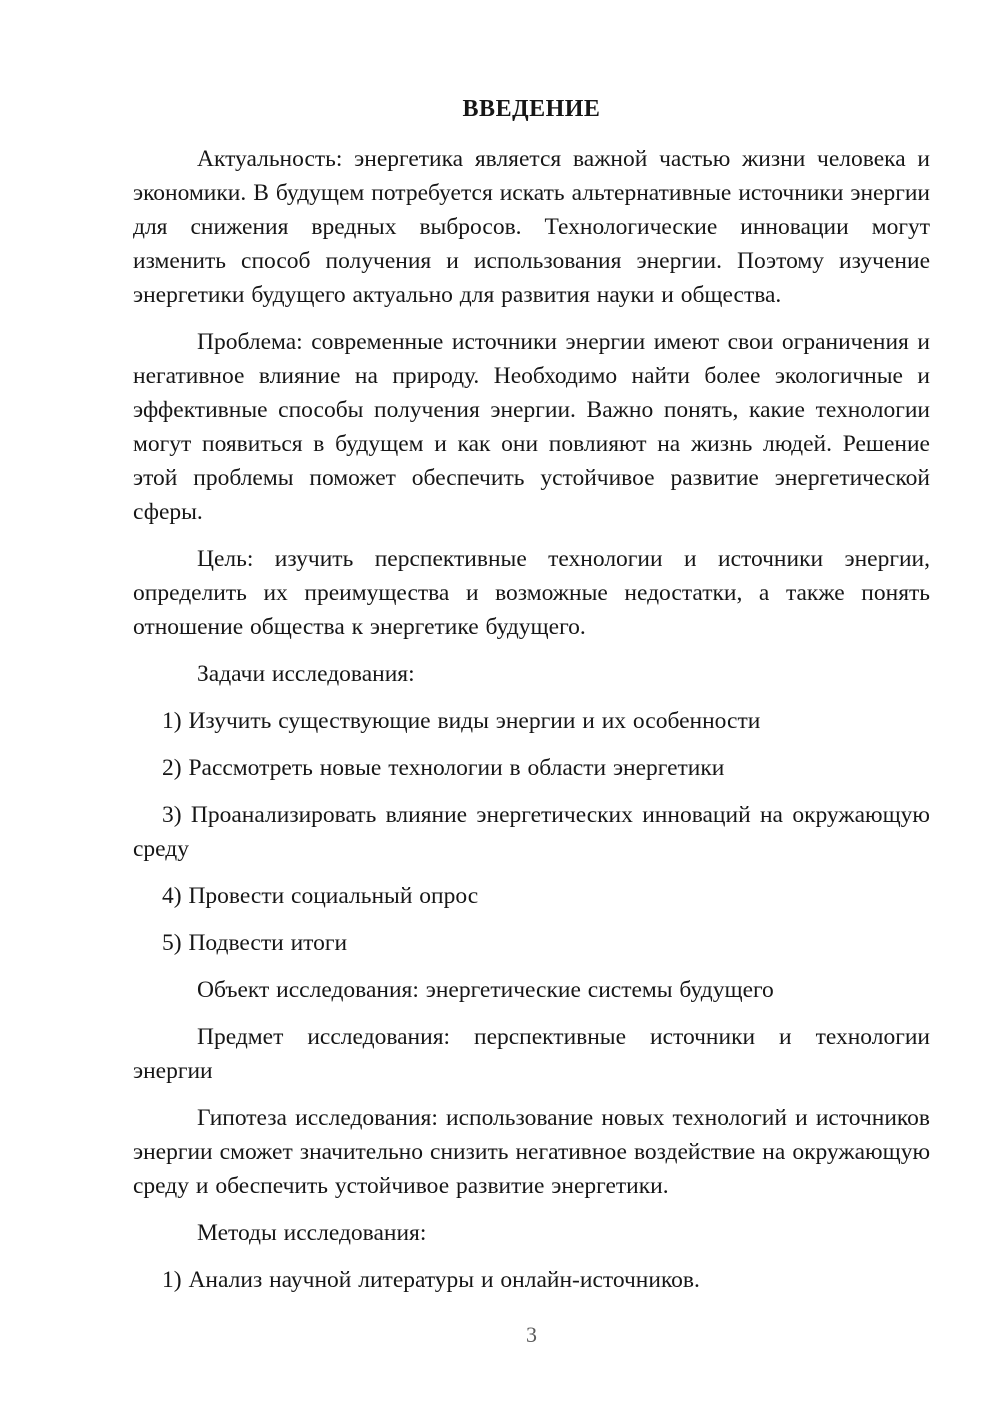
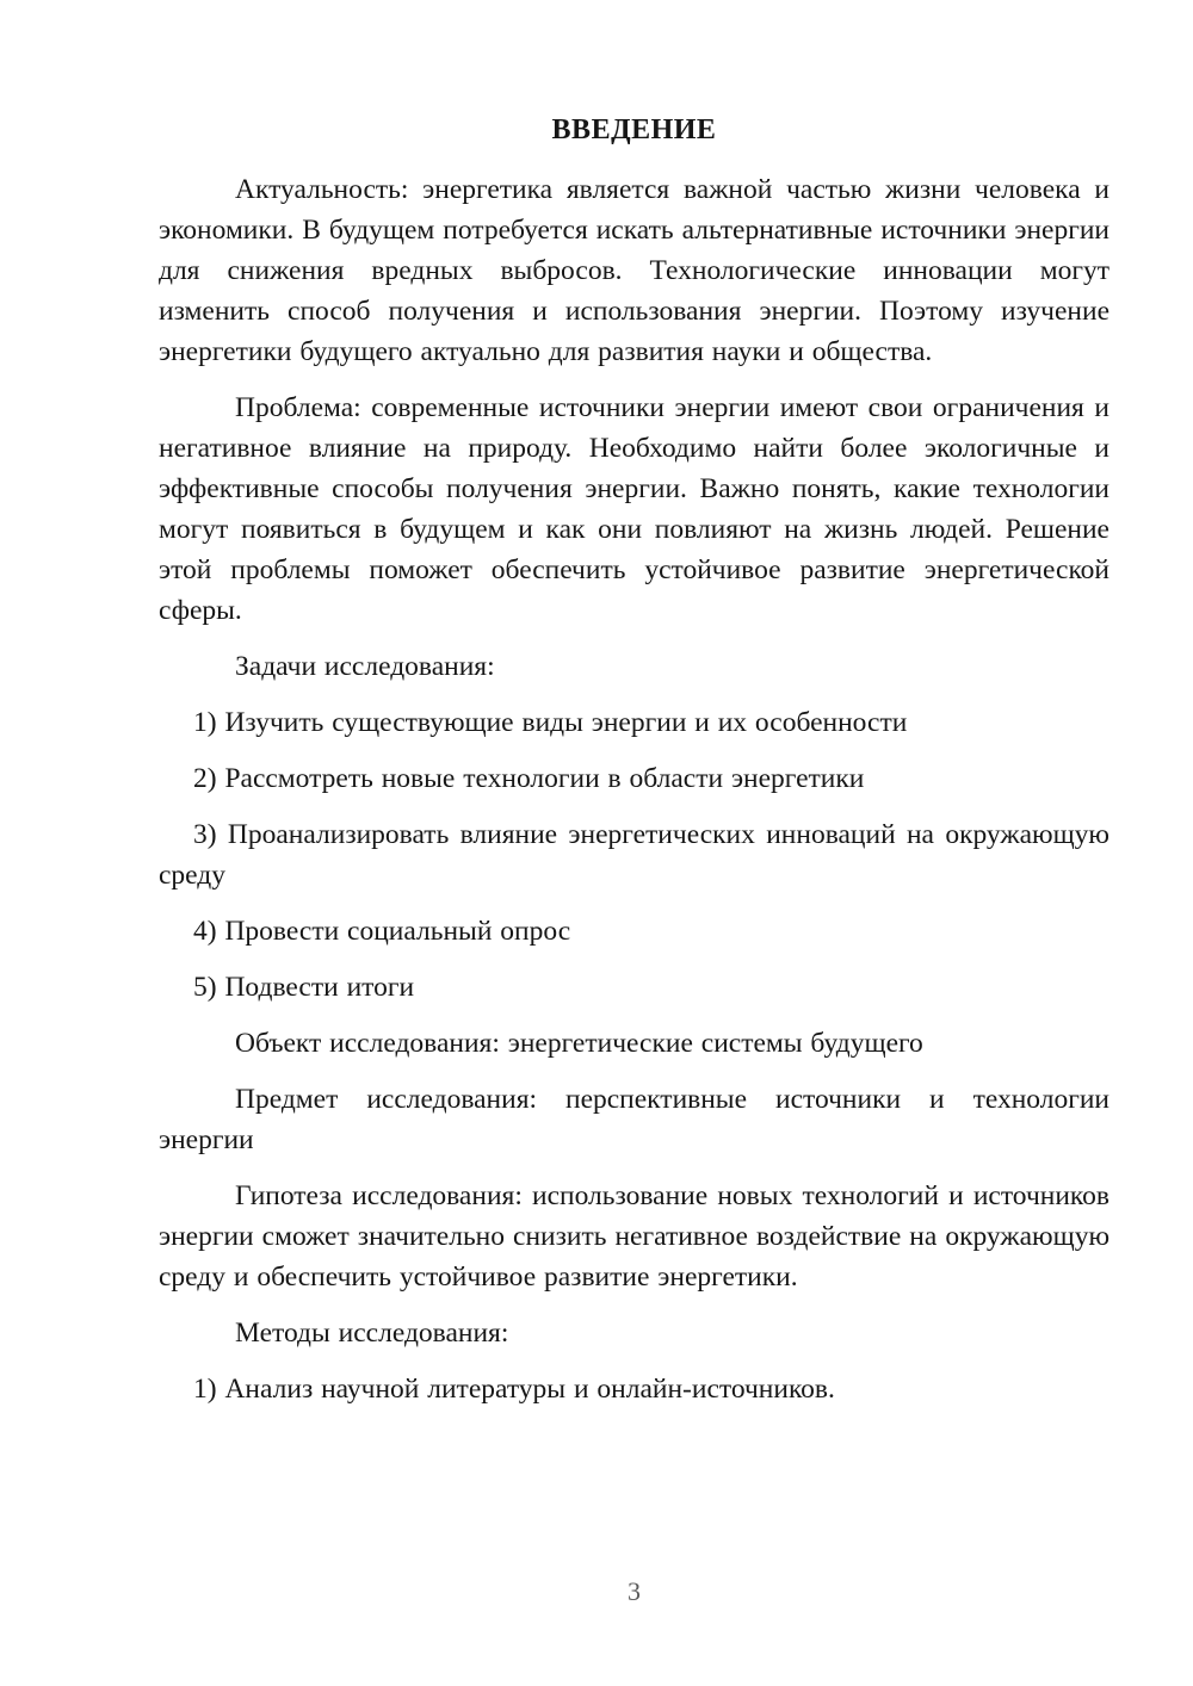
  ВВЕДЕНИЕ
  Актуальность: энергетика является важной частью жизни человека и экономики. В будущем потребуется искать альтернативные источники энергии для снижения вредных выбросов. Технологические инновации могут изменить способ получения и использования энергии. Поэтому изучение энергетики будущего актуально для развития науки и общества.
  Проблема: современные источники энергии имеют свои ограничения и негативное влияние на природу. Необходимо найти более экологичные и эффективные способы получения энергии. Важно понять, какие технологии могут появиться в будущем и как они повлияют на жизнь людей. Решение этой проблемы поможет обеспечить устойчивое развитие энергетической сферы.
- Цель: изучить перспективные технологии и источники энергии, определить их преимущества и возможные недостатки, а также понять отношение общества к энергетике будущего.
  Задачи исследования:
  1) Изучить существующие виды энергии и их особенности
  2) Рассмотреть новые технологии в области энергетики
  3) Проанализировать влияние энергетических инноваций на окружающую среду
  4) Провести социальный опрос
  5) Подвести итоги
  Объект исследования: энергетические системы будущего
  Предмет исследования: перспективные источники и технологии энергии
  Гипотеза исследования: использование новых технологий и источников энергии сможет значительно снизить негативное воздействие на окружающую среду и обеспечить устойчивое развитие энергетики.
  Методы исследования:
  1) Анализ научной литературы и онлайн-источников.
  3
